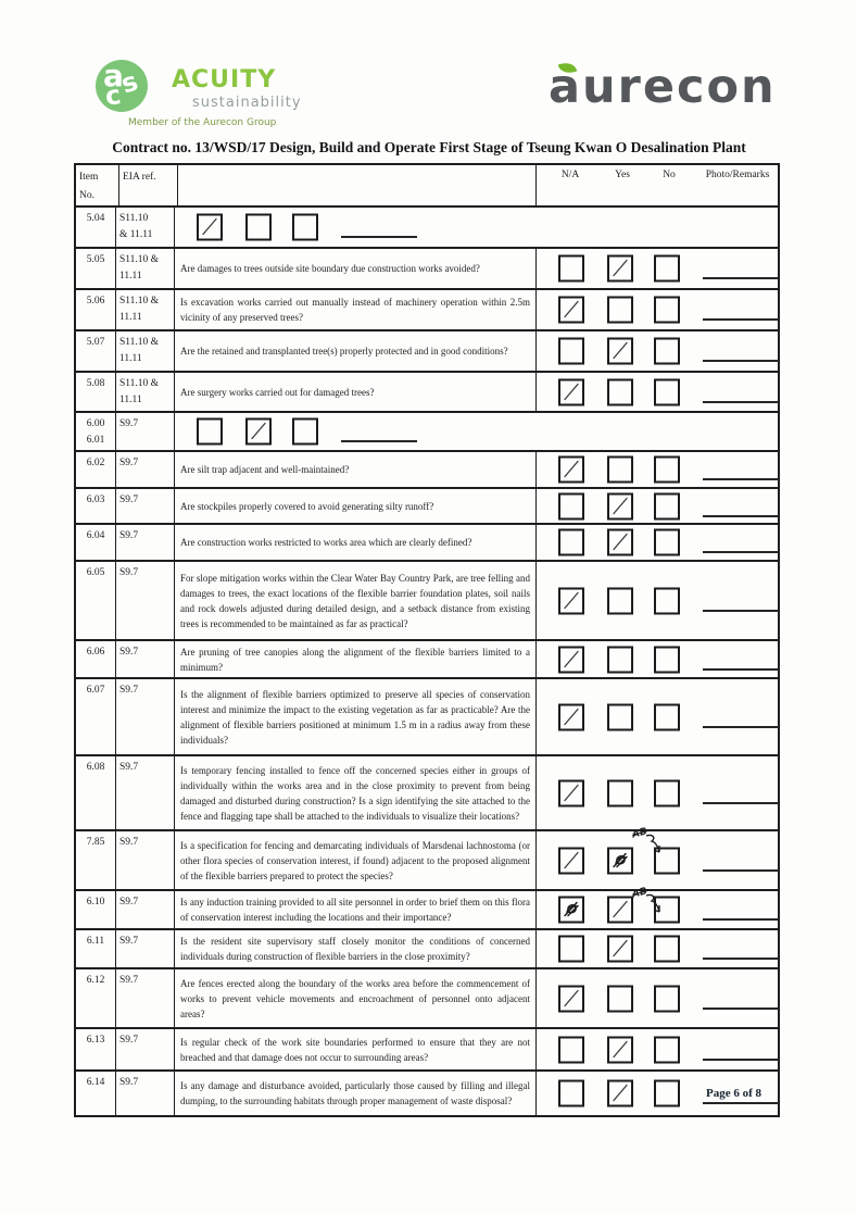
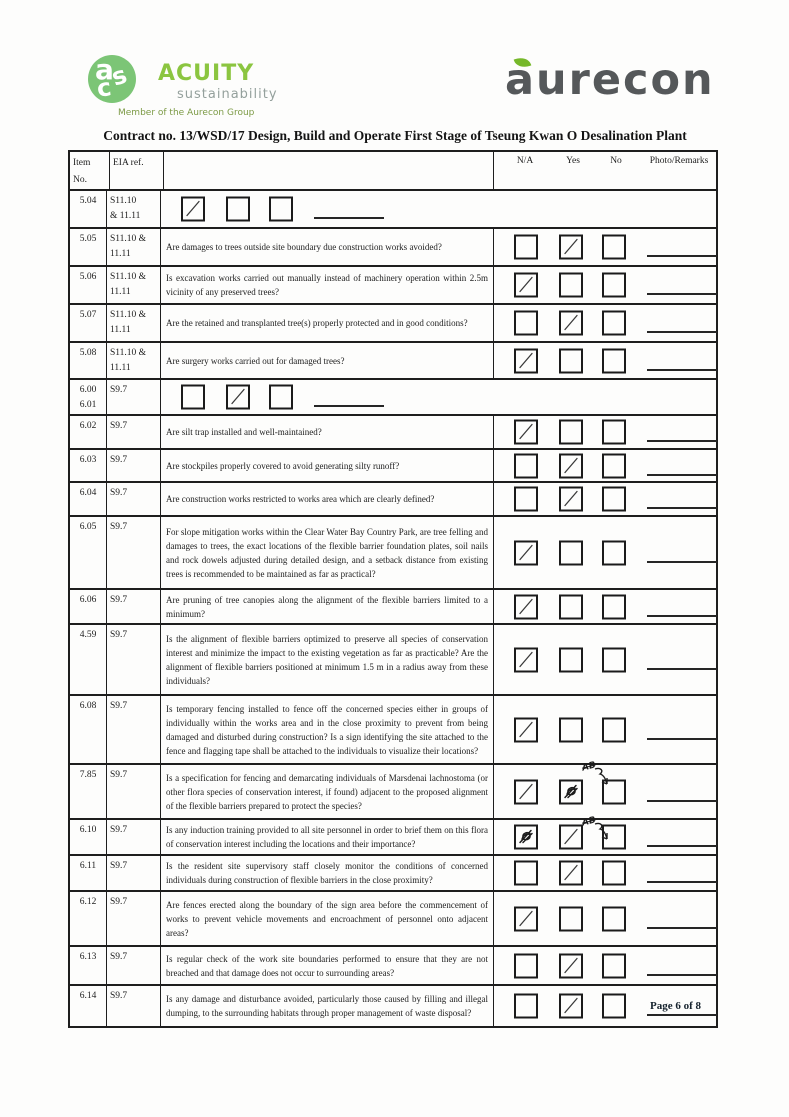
  a
  ACUITY
  sustainability
  Member of the Aurecon Group
  aurecon
  Contract no. 13/WSD/17 Design, Build and Operate First Stage of Tseung Kwan O Desalination Plant
  Item
  No.
  EIA ref.
  N/A
  Yes
  No
  Photo/Remarks
  5.04
  S11.10
  & 11.11
  5.05
  S11.10 &
  11.11
  Are damages to trees outside site boundary due construction works avoided?
  5.06
  S11.10 &
  11.11
  Is excavation works carried out manually instead of machinery operation within 2.5m vicinity of any preserved trees?
  5.07
  S11.10 &
  11.11
  Are the retained and transplanted tree(s) properly protected and in good conditions?
  5.08
  S11.10 &
  11.11
  Are surgery works carried out for damaged trees?
  6.00
  6.01
  S9.7
  6.02
  S9.7
- Are silt trap adjacent and well-maintained?
+ Are silt trap installed and well-maintained?
  6.03
  S9.7
  Are stockpiles properly covered to avoid generating silty runoff?
  6.04
  S9.7
  Are construction works restricted to works area which are clearly defined?
  6.05
  S9.7
  For slope mitigation works within the Clear Water Bay Country Park, are tree felling and damages to trees, the exact locations of the flexible barrier foundation plates, soil nails and rock dowels adjusted during detailed design, and a setback distance from existing trees is recommended to be maintained as far as practical?
  6.06
  S9.7
  Are pruning of tree canopies along the alignment of the flexible barriers limited to a minimum?
- 6.07
+ 4.59
  S9.7
  Is the alignment of flexible barriers optimized to preserve all species of conservation interest and minimize the impact to the existing vegetation as far as practicable? Are the alignment of flexible barriers positioned at minimum 1.5 m in a radius away from these individuals?
  6.08
  S9.7
  Is temporary fencing installed to fence off the concerned species either in groups of individually within the works area and in the close proximity to prevent from being damaged and disturbed during construction? Is a sign identifying the site attached to the fence and flagging tape shall be attached to the individuals to visualize their locations?
  7.85
  S9.7
  Is a specification for fencing and demarcating individuals of Marsdenai lachnostoma (or other flora species of conservation interest, if found) adjacent to the proposed alignment of the flexible barriers prepared to protect the species?
  6.10
  S9.7
  Is any induction training provided to all site personnel in order to brief them on this flora of conservation interest including the locations and their importance?
  6.11
  S9.7
  Is the resident site supervisory staff closely monitor the conditions of concerned individuals during construction of flexible barriers in the close proximity?
  6.12
  S9.7
- Are fences erected along the boundary of the works area before the commencement of works to prevent vehicle movements and encroachment of personnel onto adjacent areas?
+ Are fences erected along the boundary of the sign area before the commencement of works to prevent vehicle movements and encroachment of personnel onto adjacent areas?
  6.13
  S9.7
  Is regular check of the work site boundaries performed to ensure that they are not breached and that damage does not occur to surrounding areas?
  6.14
  S9.7
  Is any damage and disturbance avoided, particularly those caused by filling and illegal dumping, to the surrounding habitats through proper management of waste disposal?
  Page 6 of 8
